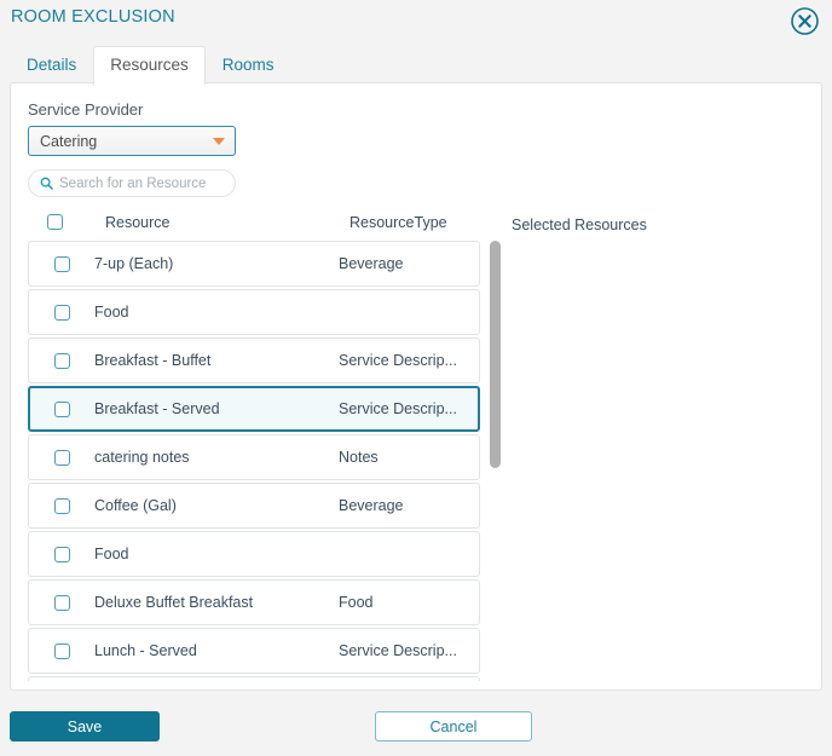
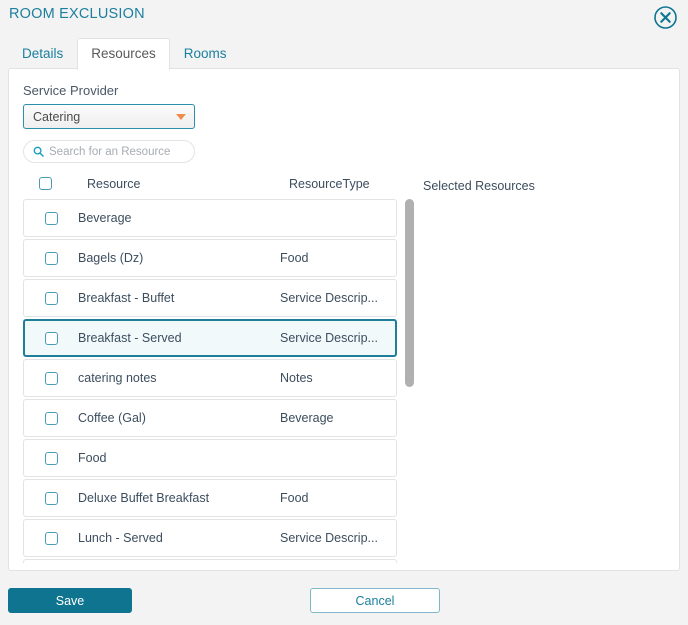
  ROOM EXCLUSION
  Details
  Resources
  Rooms
  Service Provider
  Catering
  Search for an Resource
  Resource
  ResourceType
- 7-up (Each)
  Beverage
+ Bagels (Dz)
  Food
  Breakfast - Buffet
  Service Descrip...
  Breakfast - Served
  Service Descrip...
  catering notes
  Notes
  Coffee (Gal)
  Beverage
  Food
  Deluxe Buffet Breakfast
  Food
  Lunch - Served
  Service Descrip...
  Selected Resources
  Save
  Cancel
